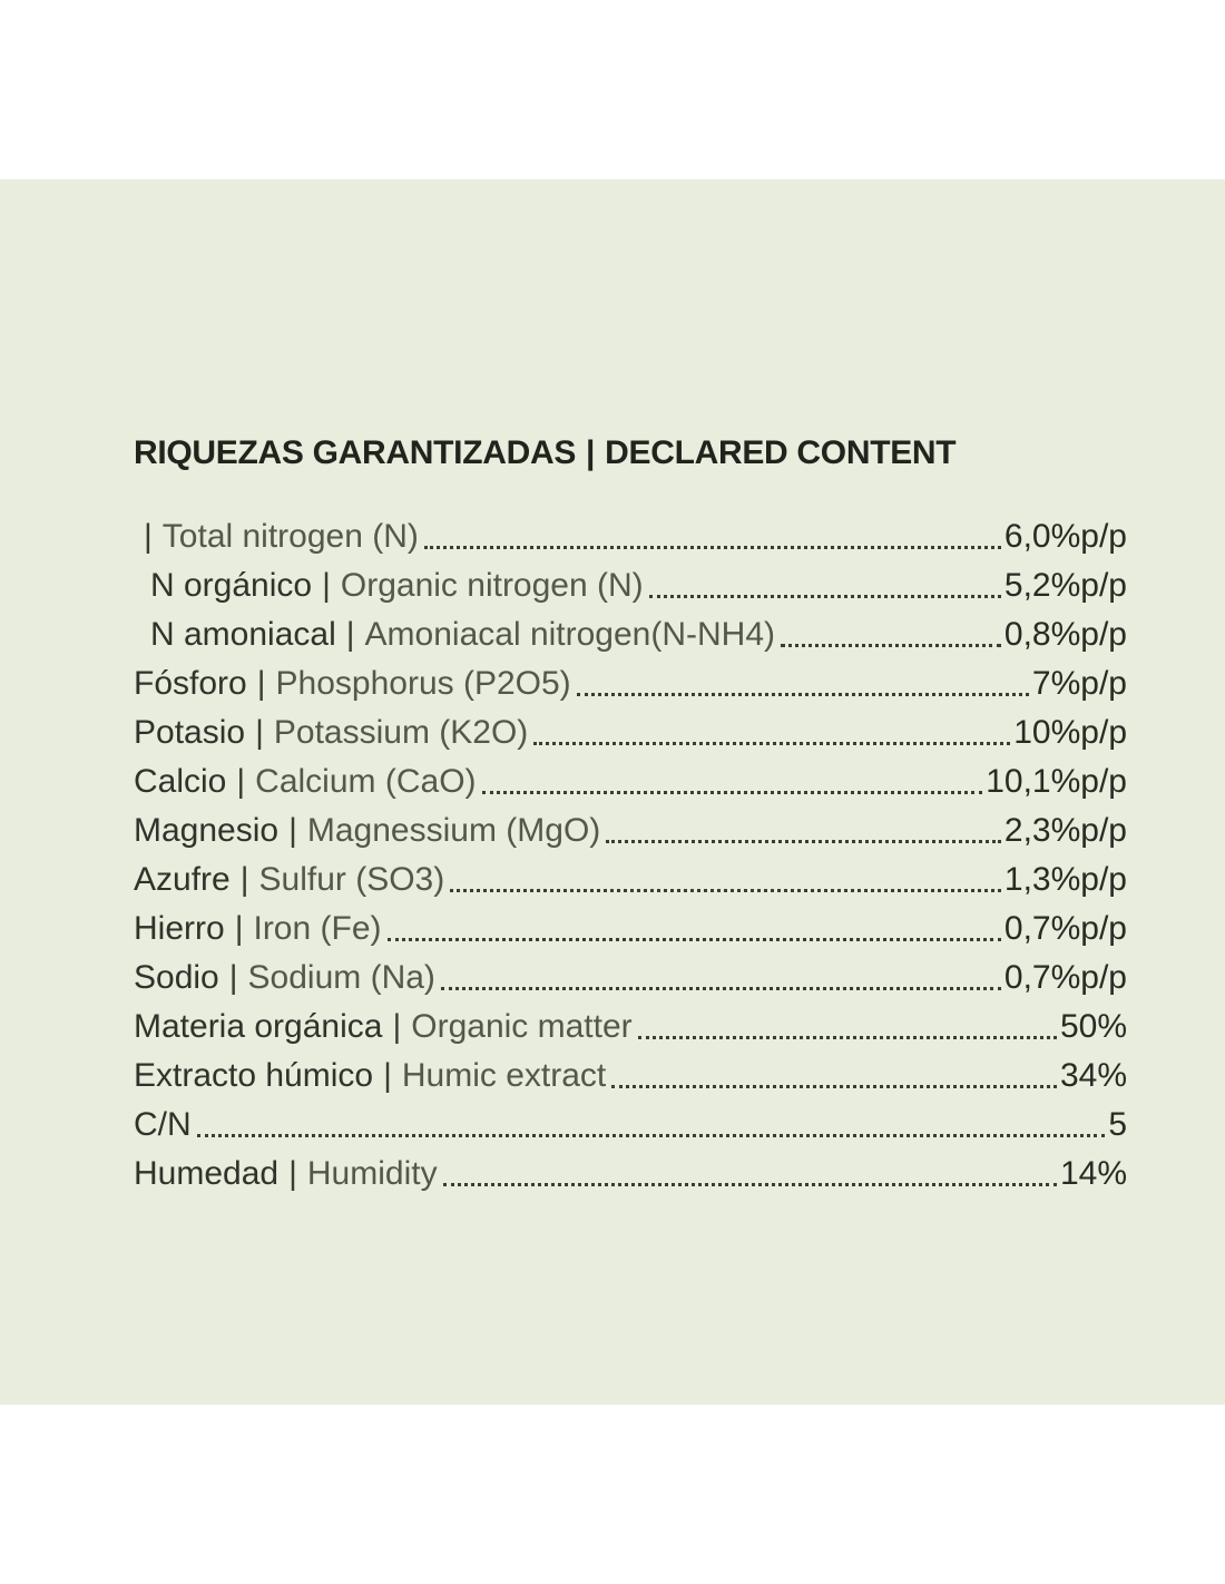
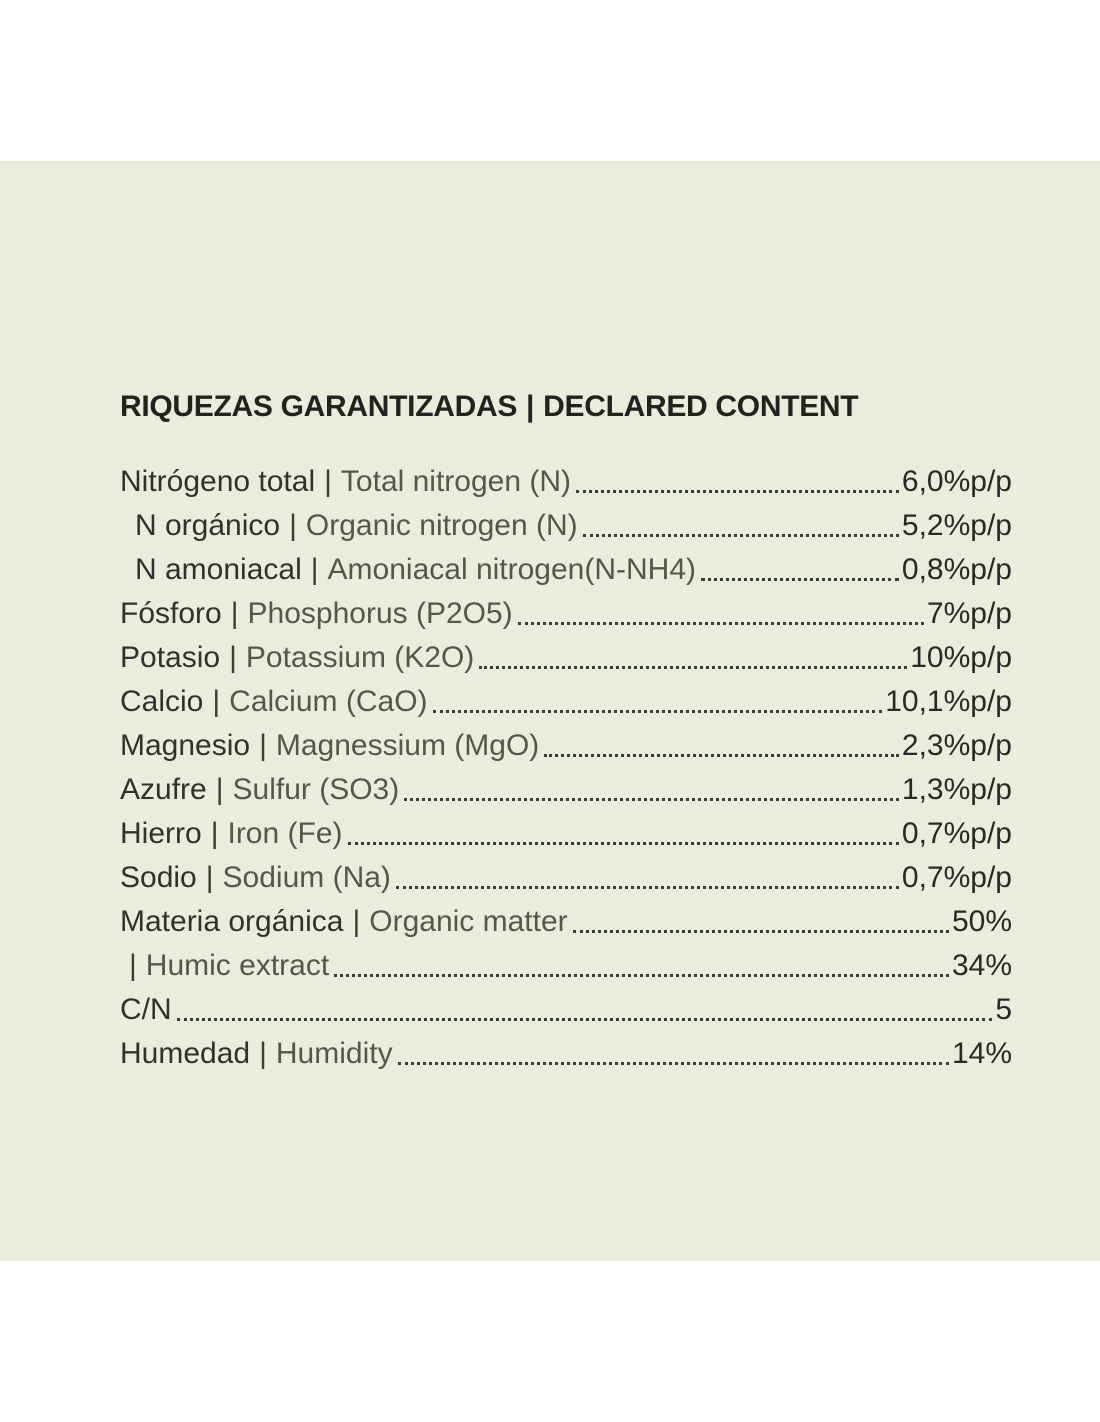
  RIQUEZAS GARANTIZADAS | DECLARED CONTENT
+ Nitrógeno total
  |
  Total nitrogen (N)
  6,0%p/p
  N orgánico
  |
  Organic nitrogen (N)
  5,2%p/p
  N amoniacal
  |
  Amoniacal nitrogen(N-NH4)
  0,8%p/p
  Fósforo
  |
  Phosphorus (P2O5)
  7%p/p
  Potasio
  |
  Potassium (K2O)
  10%p/p
  Calcio
  |
  Calcium (CaO)
  10,1%p/p
  Magnesio
  |
  Magnessium (MgO)
  2,3%p/p
  Azufre
  |
  Sulfur (SO3)
  1,3%p/p
  Hierro
  |
  Iron (Fe)
  0,7%p/p
  Sodio
  |
  Sodium (Na)
  0,7%p/p
  Materia orgánica
  |
  Organic matter
  50%
- Extracto húmico
  |
  Humic extract
  34%
  C/N
  5
  Humedad
  |
  Humidity
  14%
